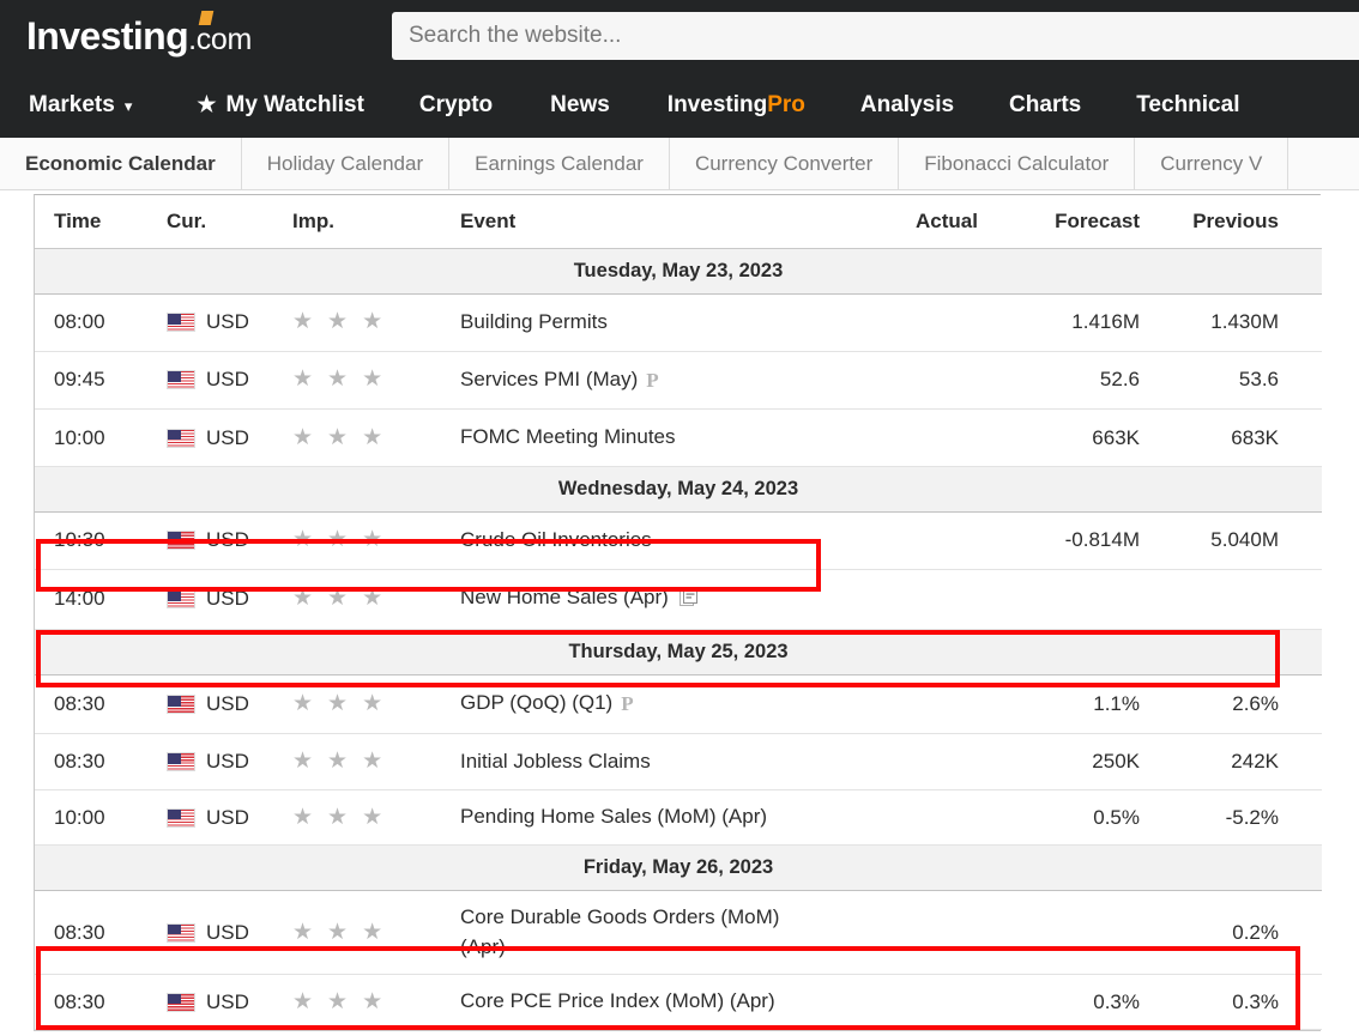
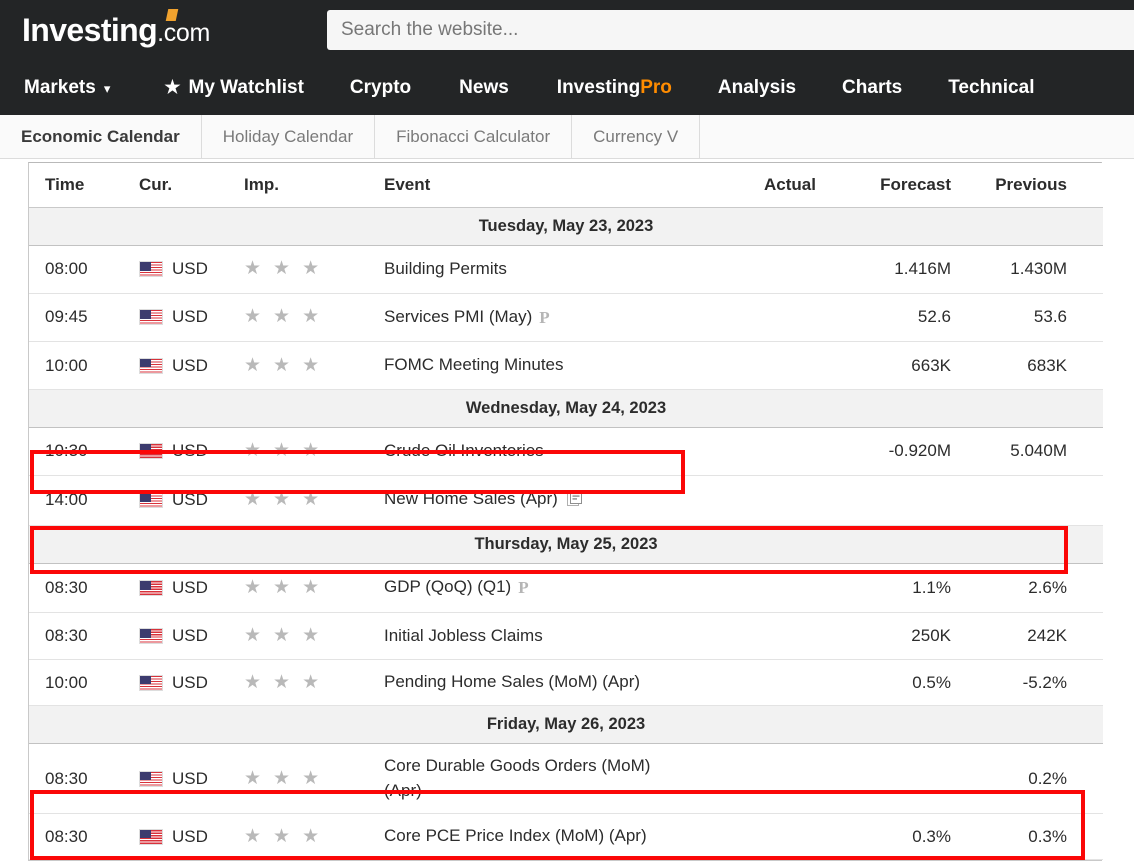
  Investing.com
  Search the website...
  Markets
  ▾
  ★
  My Watchlist
  Crypto
  News
  Investing
  Pro
  Analysis
  Charts
  Technical
  Economic Calendar
  Holiday Calendar
- Earnings Calendar
- Currency Converter
  Fibonacci Calculator
  Currency V
  Time	Cur.	Imp.	Event	Actual	Forecast	Previous
  Tuesday, May 23, 2023
  08:00	USD	★ ★ ★	Building Permits		1.416M	1.430M
  09:45	USD	★ ★ ★	Services PMI (May) P		52.6	53.6
  10:00	USD	★ ★ ★	FOMC Meeting Minutes		663K	683K
  Wednesday, May 24, 2023
- 10:30	USD	★ ★ ★	Crude Oil Inventories		-0.814M	5.040M
+ 10:30	USD	★ ★ ★	Crude Oil Inventories		-0.920M	5.040M
  14:00	USD	★ ★ ★	New Home Sales (Apr)
  Thursday, May 25, 2023
  08:30	USD	★ ★ ★	GDP (QoQ) (Q1) P		1.1%	2.6%
  08:30	USD	★ ★ ★	Initial Jobless Claims		250K	242K
  10:00	USD	★ ★ ★	Pending Home Sales (MoM) (Apr)		0.5%	-5.2%
  Friday, May 26, 2023
  08:30	USD	★ ★ ★	Core Durable Goods Orders (MoM) (Apr)			0.2%
  08:30	USD	★ ★ ★	Core PCE Price Index (MoM) (Apr)		0.3%	0.3%
